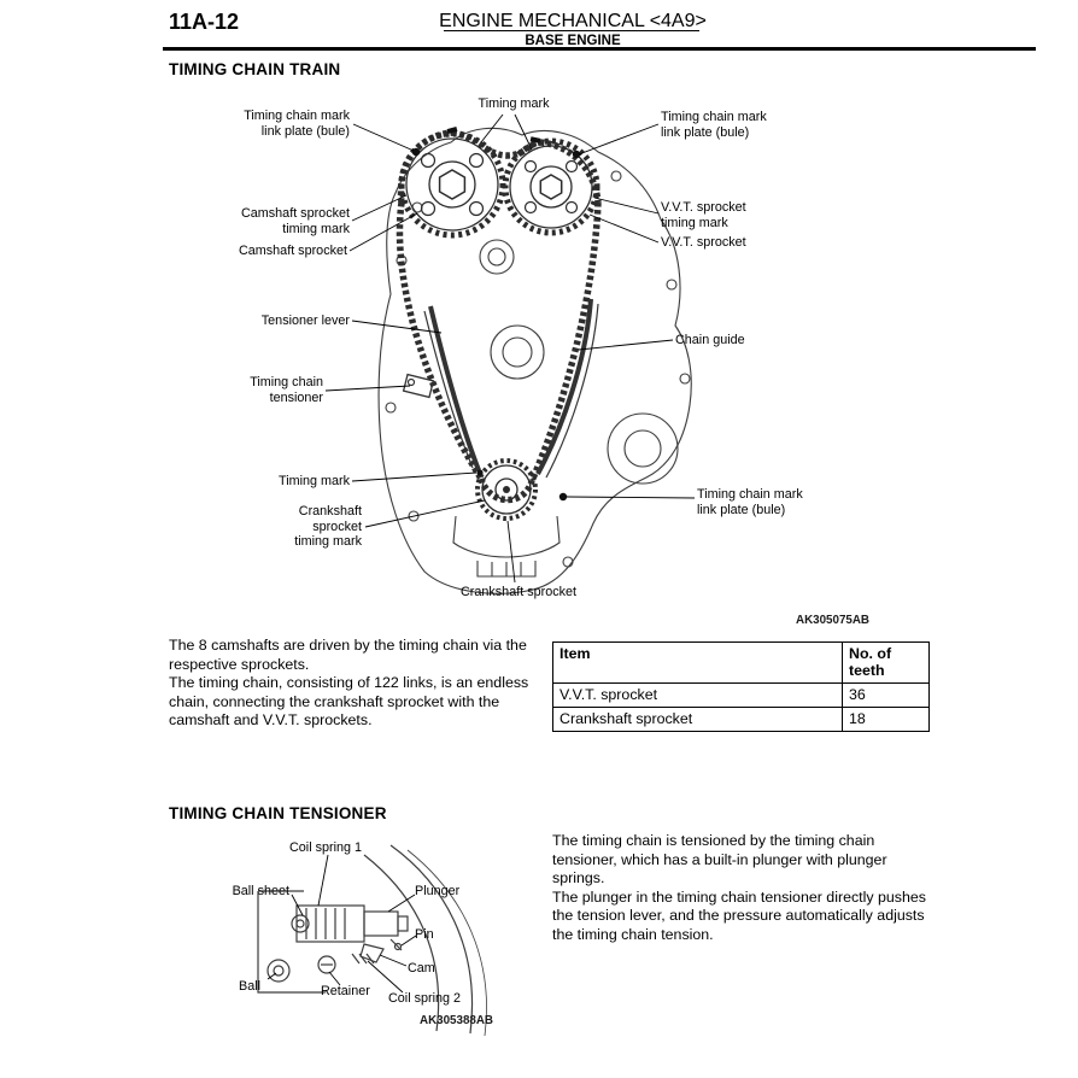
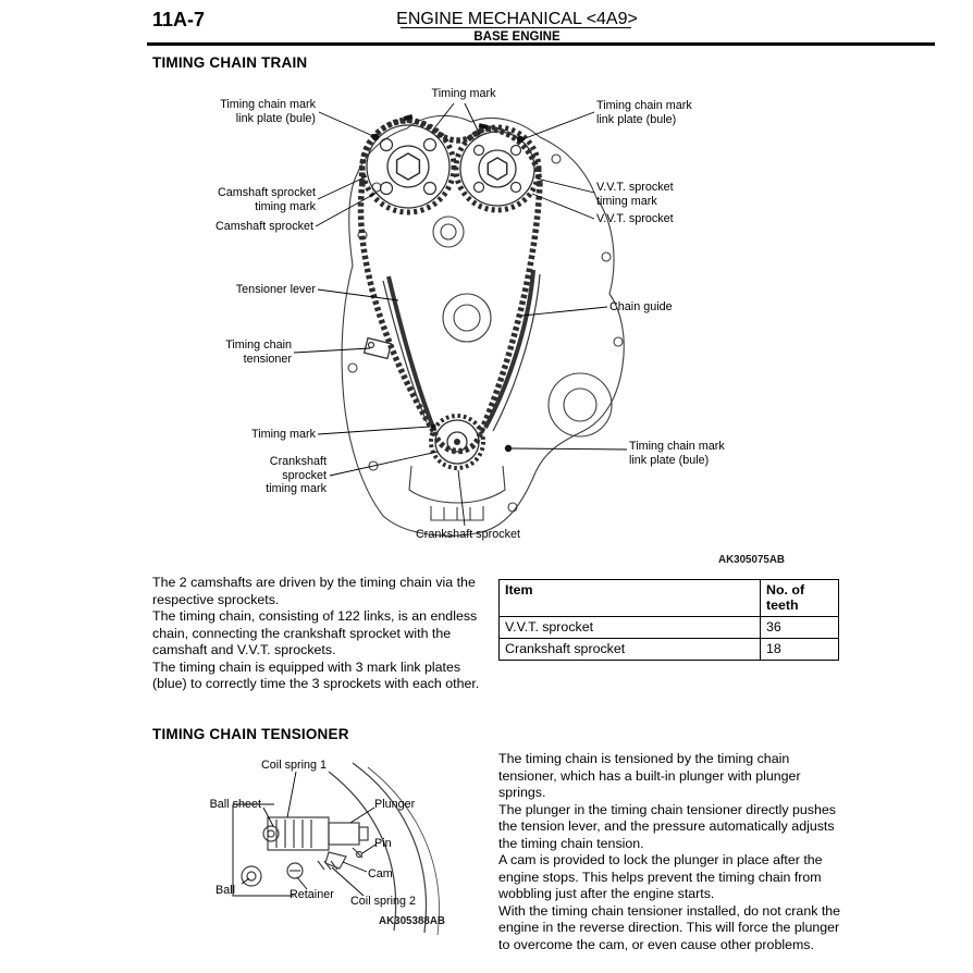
- 11A-12
+ 11A-7
  ENGINE MECHANICAL <4A9>
  BASE ENGINE
  TIMING CHAIN TRAIN
  Timing chain mark
  link plate (bule)
  Timing mark
  Timing chain mark
  link plate (bule)
  Camshaft sprocket
  timing mark
  Camshaft sprocket
  V.V.T. sprocket
  timing mark
  V.V.T. sprocket
  Tensioner lever
  Chain guide
  Timing chain
  tensioner
  Timing mark
  Crankshaft
  sprocket
  timing mark
  Timing chain mark
  link plate (bule)
  Crankshaft sprocket
  AK305075AB
- The 8 camshafts are driven by the timing chain via the respective sprockets.
+ The 2 camshafts are driven by the timing chain via the respective sprockets.
  The timing chain, consisting of 122 links, is an endless chain, connecting the crankshaft sprocket with the camshaft and V.V.T. sprockets.
+ The timing chain is equipped with 3 mark link plates (blue) to correctly time the 3 sprockets with each other.
  Item	No. of teeth
  V.V.T. sprocket	36
  Crankshaft sprocket	18
  TIMING CHAIN TENSIONER
  Coil spring 1
  Ball sheet
  Plunger
  Pin
  Cam
  Ball
  Retainer
  Coil spring 2
  AK305388AB
  The timing chain is tensioned by the timing chain tensioner, which has a built-in plunger with plunger springs.
  The plunger in the timing chain tensioner directly pushes the tension lever, and the pressure automatically adjusts the timing chain tension.
+ A cam is provided to lock the plunger in place after the engine stops. This helps prevent the timing chain from wobbling just after the engine starts.
+ With the timing chain tensioner installed, do not crank the engine in the reverse direction. This will force the plunger to overcome the cam, or even cause other problems.
